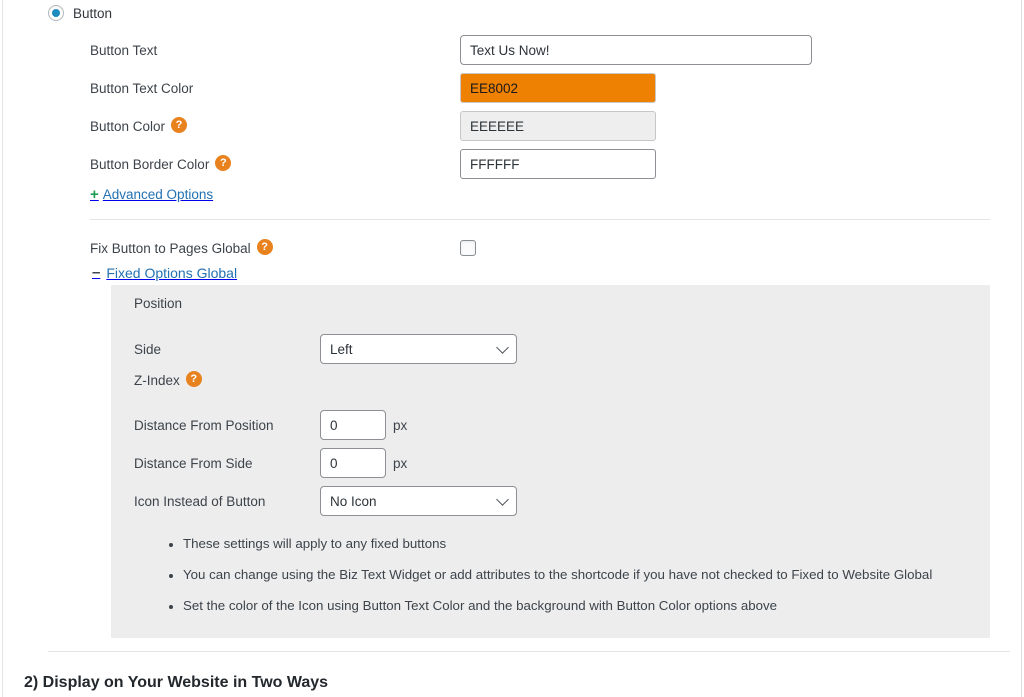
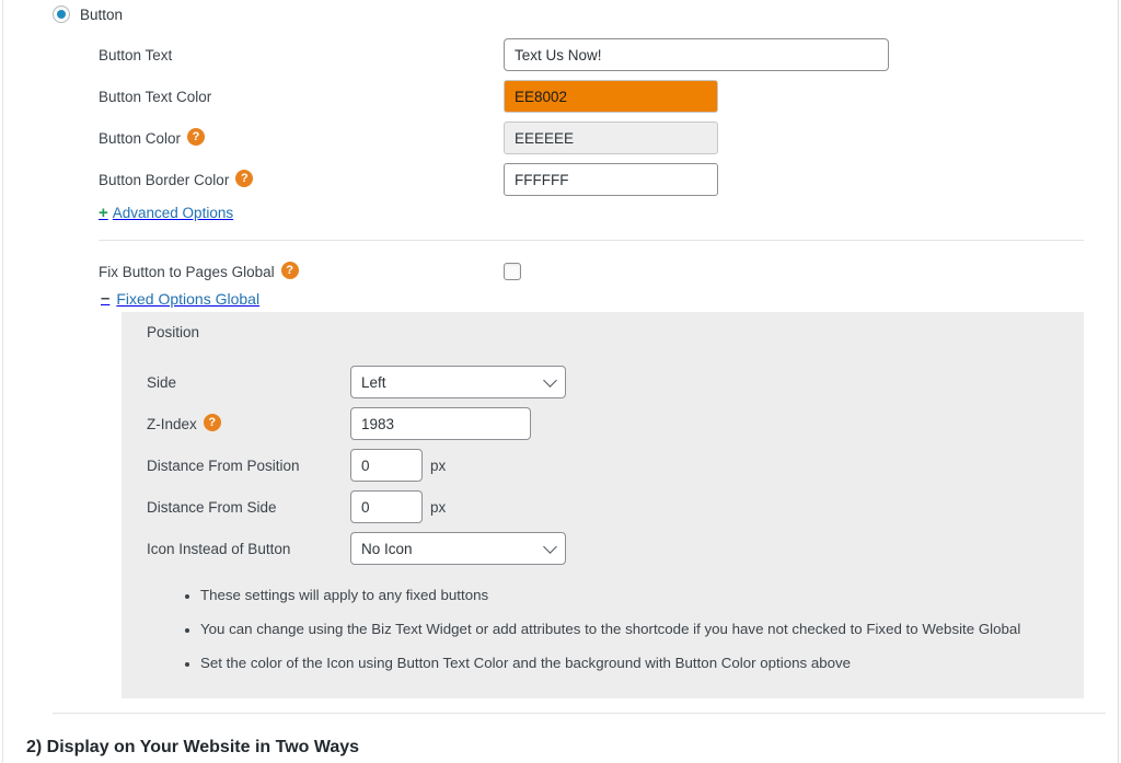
  Button
  Button Text
  Text Us Now!
  Button Text Color
  EE8002
  Button Color
  ?
  EEEEEE
  Button Border Color
  ?
  FFFFFF
  +
  Advanced Options
  Fix Button to Pages Global
  ?
  –
  Fixed Options Global
  Position
  Side
  Left
  Z-Index
  ?
+ 1983
  Distance From Position
  0
  px
  Distance From Side
  0
  px
  Icon Instead of Button
  No Icon
  These settings will apply to any fixed buttons
  You can change using the Biz Text Widget or add attributes to the shortcode if you have not checked to Fixed to Website Global
  Set the color of the Icon using Button Text Color and the background with Button Color options above
  2) Display on Your Website in Two Ways
